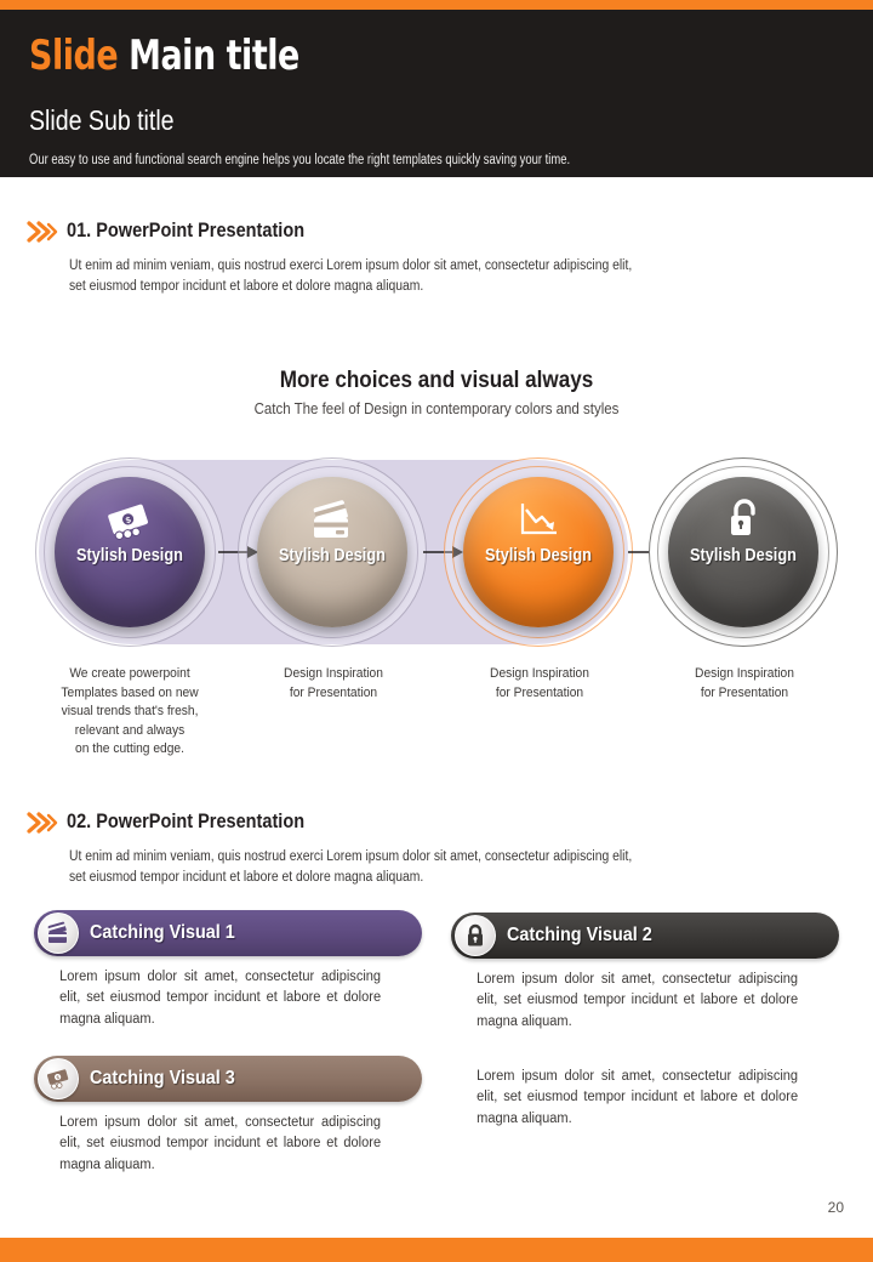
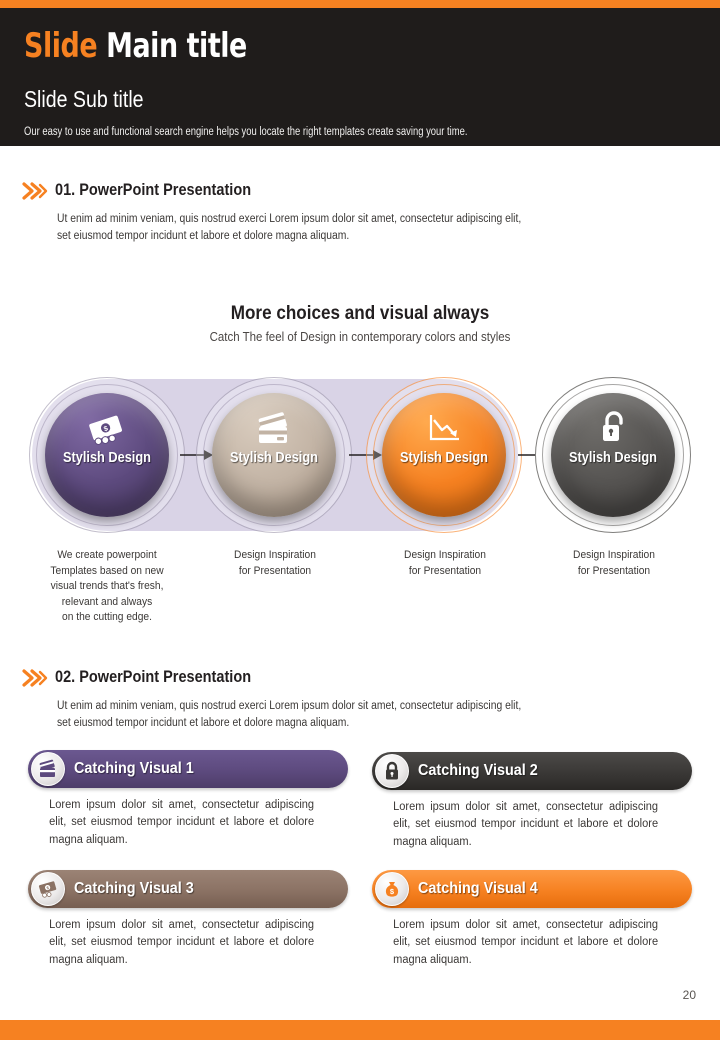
  Slide Main title
  Slide Sub title
- Our easy to use and functional search engine helps you locate the right templates quickly saving your time.
+ Our easy to use and functional search engine helps you locate the right templates create saving your time.
  01. PowerPoint Presentation
  Ut enim ad minim veniam, quis nostrud exerci Lorem ipsum dolor sit amet, consectetur adipiscing elit,
  set eiusmod tempor incidunt et labore et dolore magna aliquam.
  More choices and visual always
  Catch The feel of Design in contemporary colors and styles
  Stylish Design
  Stylish Design
  Stylish Design
  Stylish Design
  We create powerpoint
  Templates based on new
  visual trends that's fresh,
  relevant and always
  on the cutting edge.
  Design Inspiration
  for Presentation
  Design Inspiration
  for Presentation
  Design Inspiration
  for Presentation
  02. PowerPoint Presentation
  Ut enim ad minim veniam, quis nostrud exerci Lorem ipsum dolor sit amet, consectetur adipiscing elit,
  set eiusmod tempor incidunt et labore et dolore magna aliquam.
  Catching Visual 1
  Lorem ipsum dolor sit amet, consectetur adipiscing elit, set eiusmod tempor incidunt et labore et dolore magna aliquam.
  Catching Visual 2
  Lorem ipsum dolor sit amet, consectetur adipiscing elit, set eiusmod tempor incidunt et labore et dolore magna aliquam.
  Catching Visual 3
  Lorem ipsum dolor sit amet, consectetur adipiscing elit, set eiusmod tempor incidunt et labore et dolore magna aliquam.
+ $
+ Catching Visual 4
  Lorem ipsum dolor sit amet, consectetur adipiscing elit, set eiusmod tempor incidunt et labore et dolore magna aliquam.
  20
